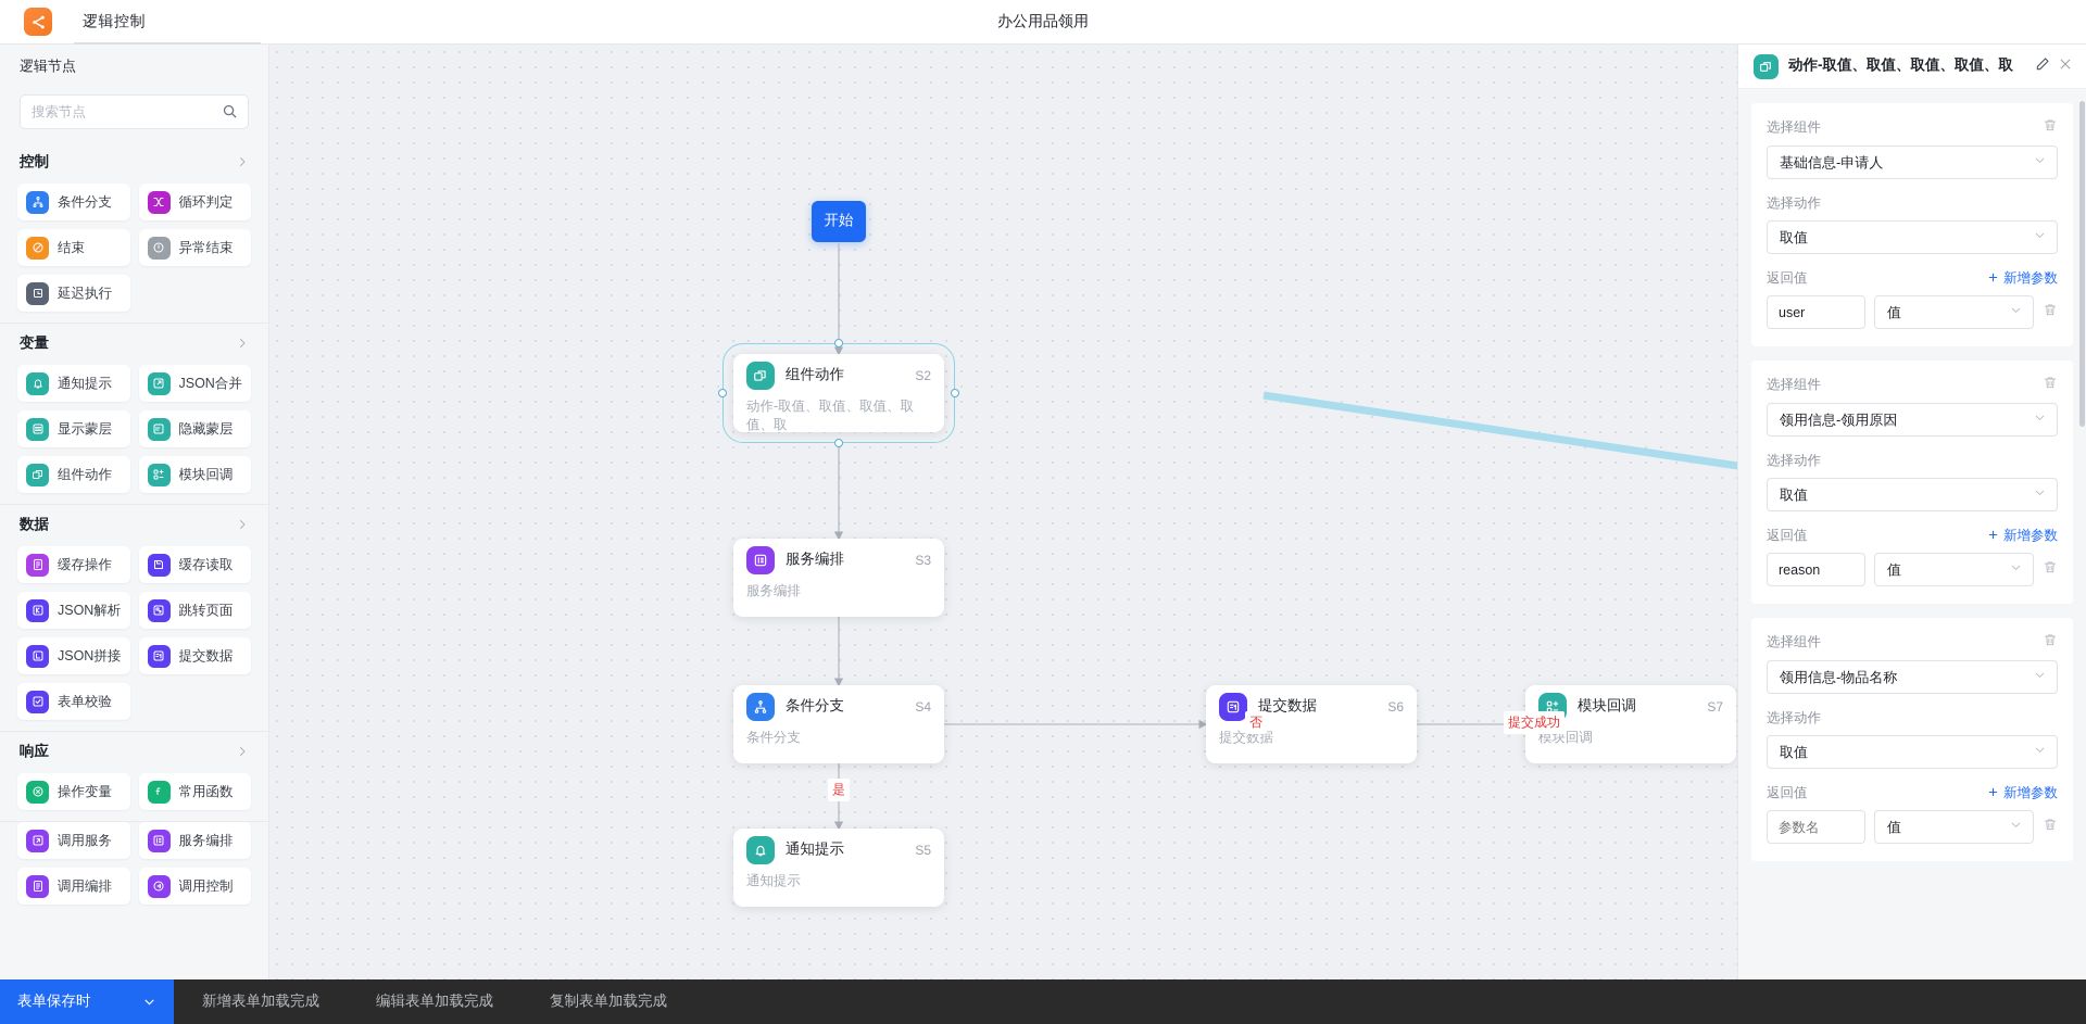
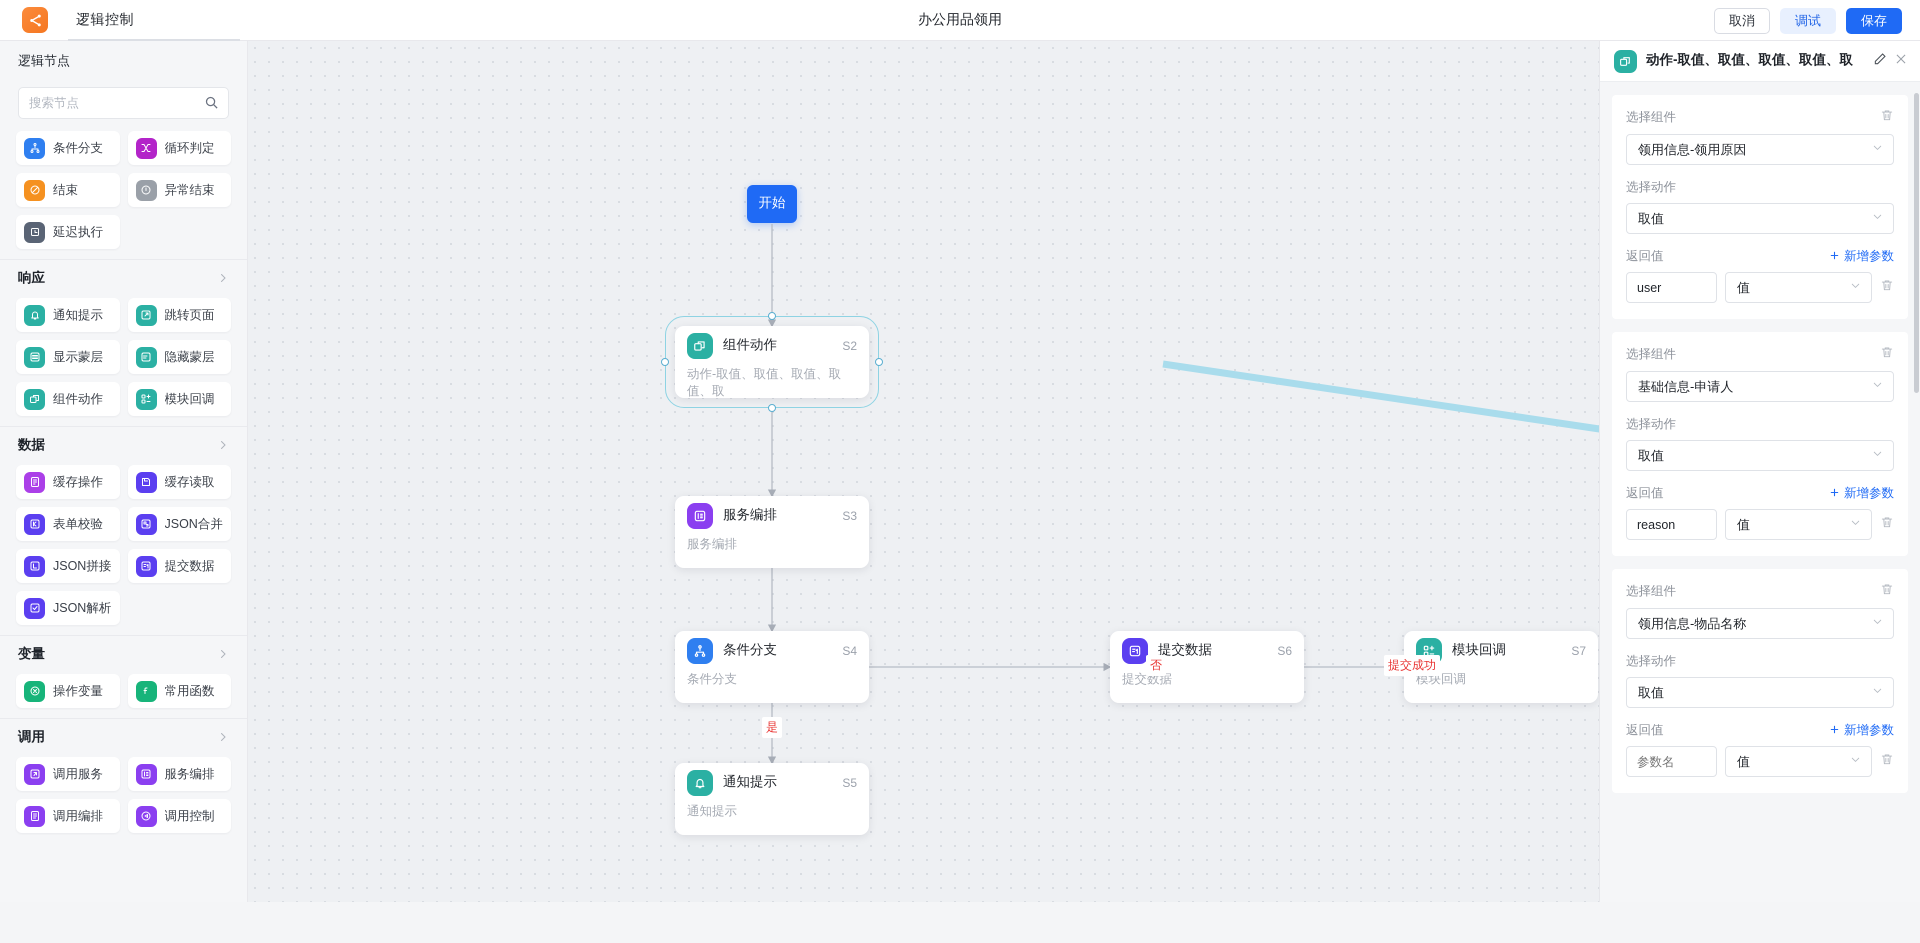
  逻辑控制
  办公用品领用
+ 取消
+ 调试
+ 保存
  逻辑节点
  搜索节点
- 控制
  条件分支
  循环判定
  结束
  异常结束
  延迟执行
- 变量
+ 响应
  通知提示
- JSON合并
+ 跳转页面
  显示蒙层
  隐藏蒙层
  组件动作
  模块回调
  数据
  缓存操作
  缓存读取
- JSON解析
+ 表单校验
- 跳转页面
+ JSON合并
  JSON拼接
  提交数据
- 表单校验
+ JSON解析
- 响应
+ 变量
  操作变量
  常用函数
+ 调用
  调用服务
  服务编排
  调用编排
  调用控制
  开始
  组件动作
  S2
  动作-取值、取值、取值、取值、取
  服务编排
  S3
  服务编排
  条件分支
  S4
  条件分支
  通知提示
  S5
  通知提示
  提交数据
  S6
  提交数据
  模块回调
  S7
  模块回调
  否
  是
  提交成功
  动作-取值、取值、取值、取值、取
  选择组件
- 基础信息-申请人
+ 领用信息-领用原因
  选择动作
  取值
  返回值
  新增参数
  user
  值
  选择组件
- 领用信息-领用原因
+ 基础信息-申请人
  选择动作
  取值
  返回值
  新增参数
  reason
  值
  选择组件
  领用信息-物品名称
  选择动作
  取值
  返回值
  新增参数
  参数名
  值
- 表单保存时
- 新增表单加载完成
- 编辑表单加载完成
- 复制表单加载完成
